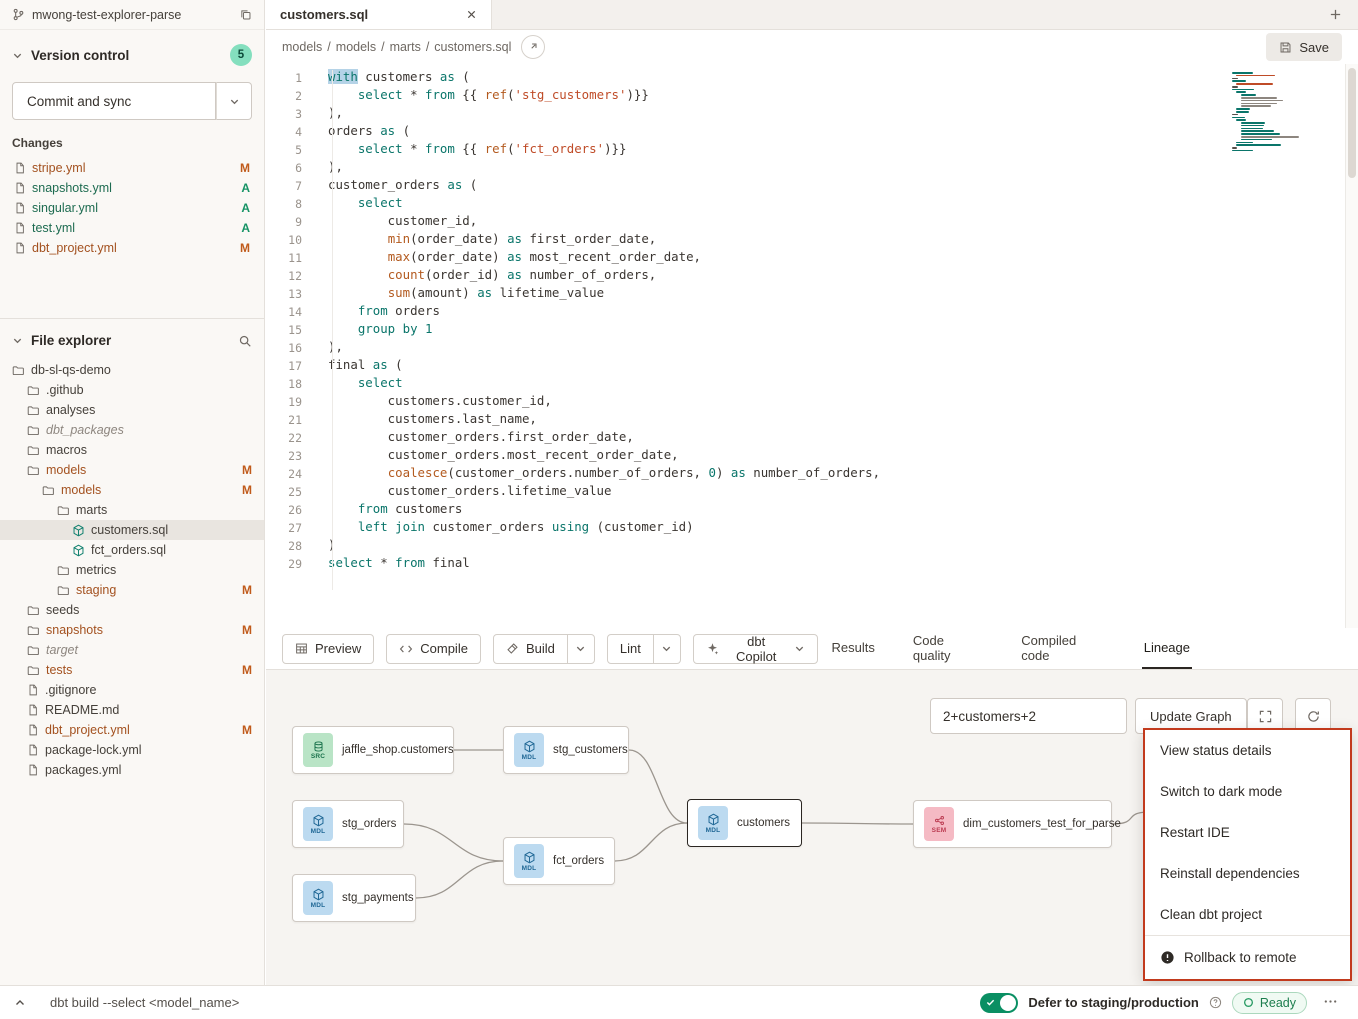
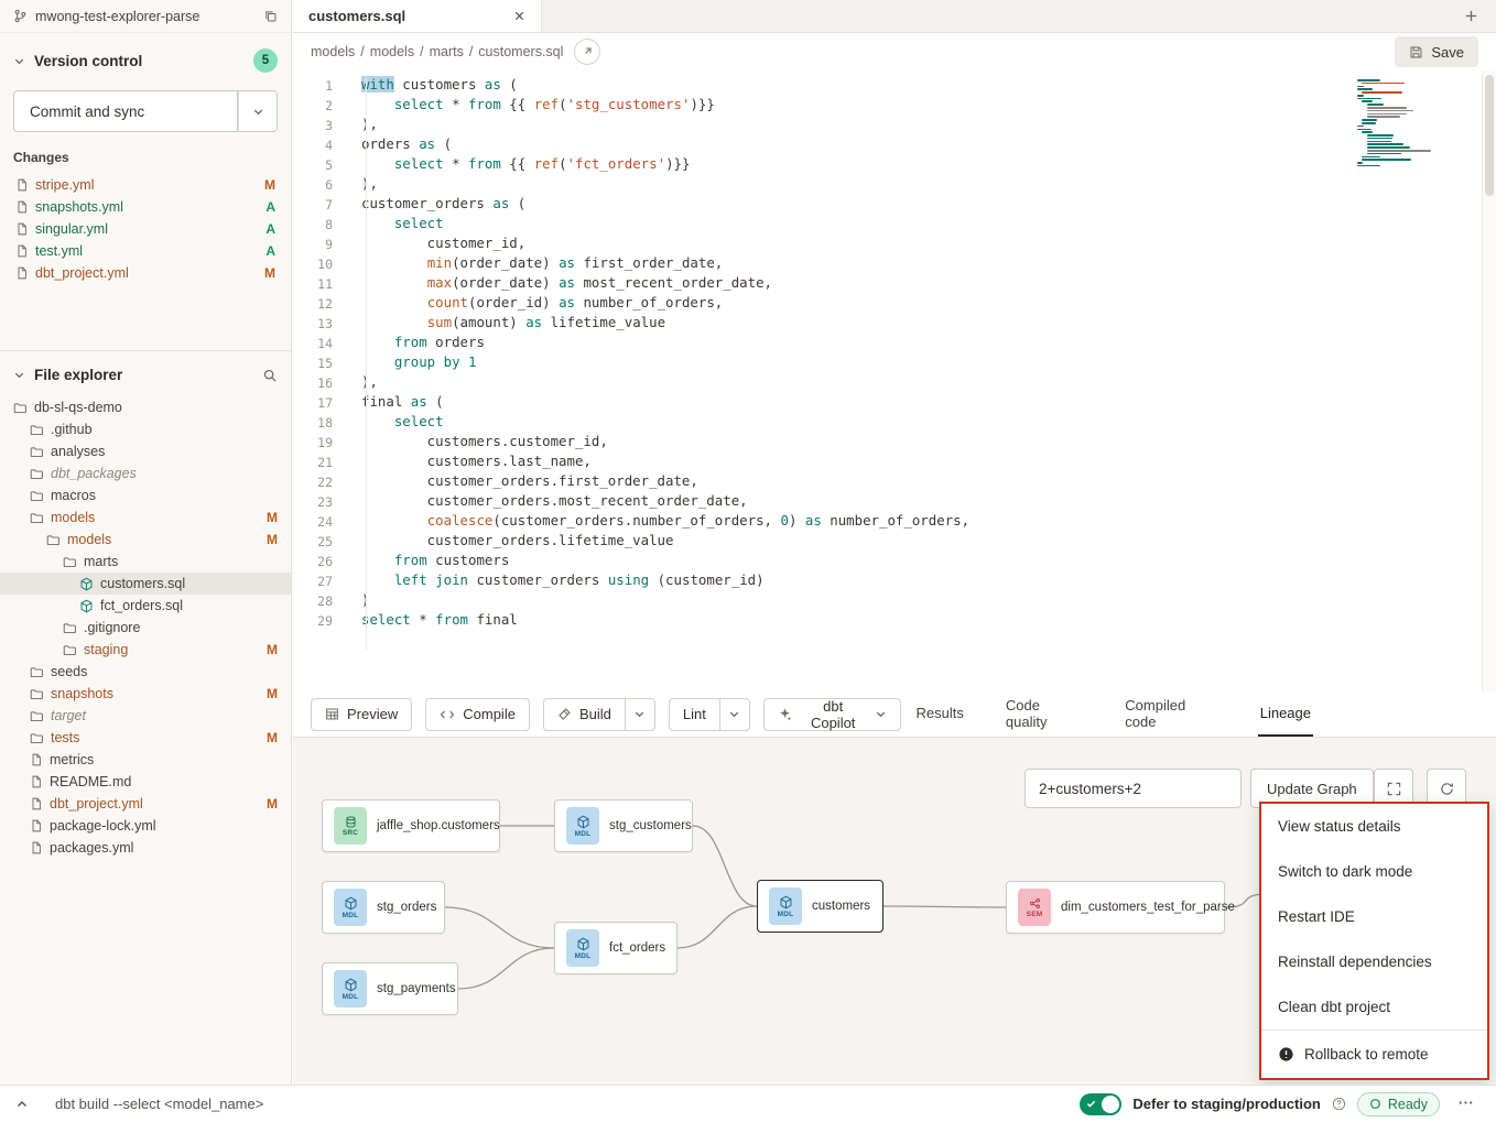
  mwong-test-explorer-parse
  Version control
  5
  Commit and sync
  Changes
  stripe.yml
  M
  snapshots.yml
  A
  singular.yml
  A
  test.yml
  A
  dbt_project.yml
  M
  File explorer
  db-sl-qs-demo
  .github
  analyses
  dbt_packages
  macros
  models
  M
  models
  M
  marts
  customers.sql
  fct_orders.sql
- metrics
+ .gitignore
  staging
  M
  seeds
  snapshots
  M
  target
  tests
  M
- .gitignore
+ metrics
  README.md
  dbt_project.yml
  M
  package-lock.yml
  packages.yml
  customers.sql
  models
  /
  models
  /
  marts
  /
  customers.sql
  Save
  1
  ith customers as (
  2
  select * from {{ ref('stg_customers')}}
  3
  4
  rders as (
  5
  select * from {{ ref('fct_orders')}}
  6
  7
  ustomer_orders as (
  8
  select
  9
  customer_id,
  10
  min(order_date) as first_order_date,
  11
  max(order_date) as most_recent_order_date,
  12
  count(order_id) as number_of_orders,
  13
  sum(amount) as lifetime_value
  14
  from orders
  15
  group by 1
  16
  17
  inal as (
  18
  select
  19
  customers.customer_id,
  21
  customers.last_name,
  22
  customer_orders.first_order_date,
  23
  customer_orders.most_recent_order_date,
  24
  coalesce(customer_orders.number_of_orders, 0) as number_of_orders,
  25
  customer_orders.lifetime_value
  26
  from customers
  27
  left join customer_orders using (customer_id)
  28
  29
  elect * from final
  Preview
  Compile
  Build
  Lint
  dbt Copilot
  Results
  Code quality
  Compiled code
  Lineage
  jaffle_shop.customers
  stg_customers
  stg_orders
  fct_orders
  stg_payments
  customers
  dim_customers_test_for_parse
  2+customers+2
  Update Graph
  View status details
  Switch to dark mode
  Restart IDE
  Reinstall dependencies
  Clean dbt project
  Rollback to remote
  dbt build --select <model_name>
  Defer to staging/production
  Ready
